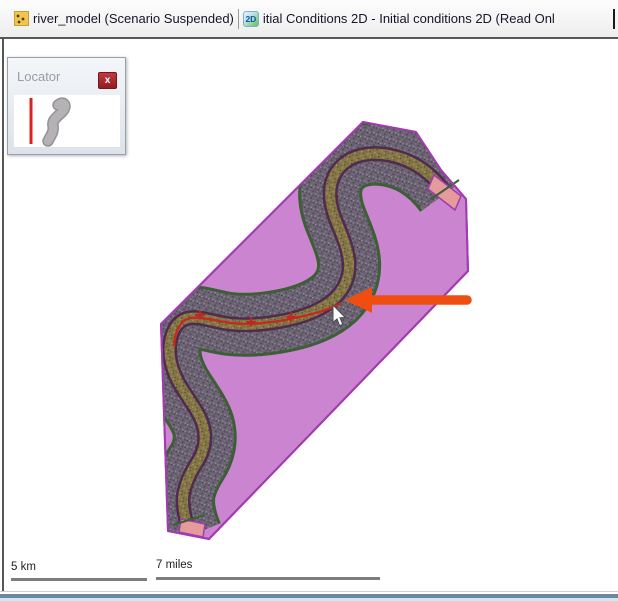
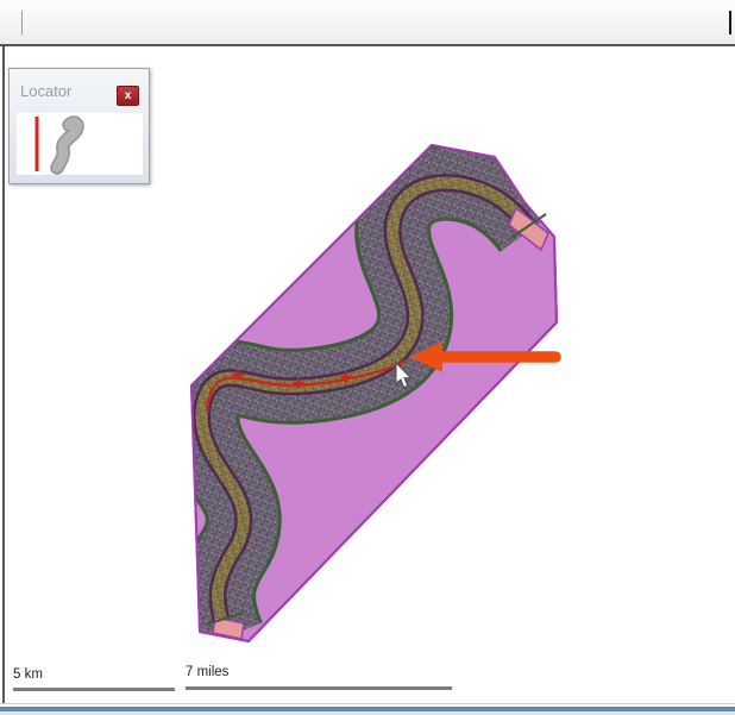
- river_model (Scenario Suspended)
- 2D
- itial Conditions 2D - Initial conditions 2D (Read Onl
  5 km
  7 miles
  Locator
  x
